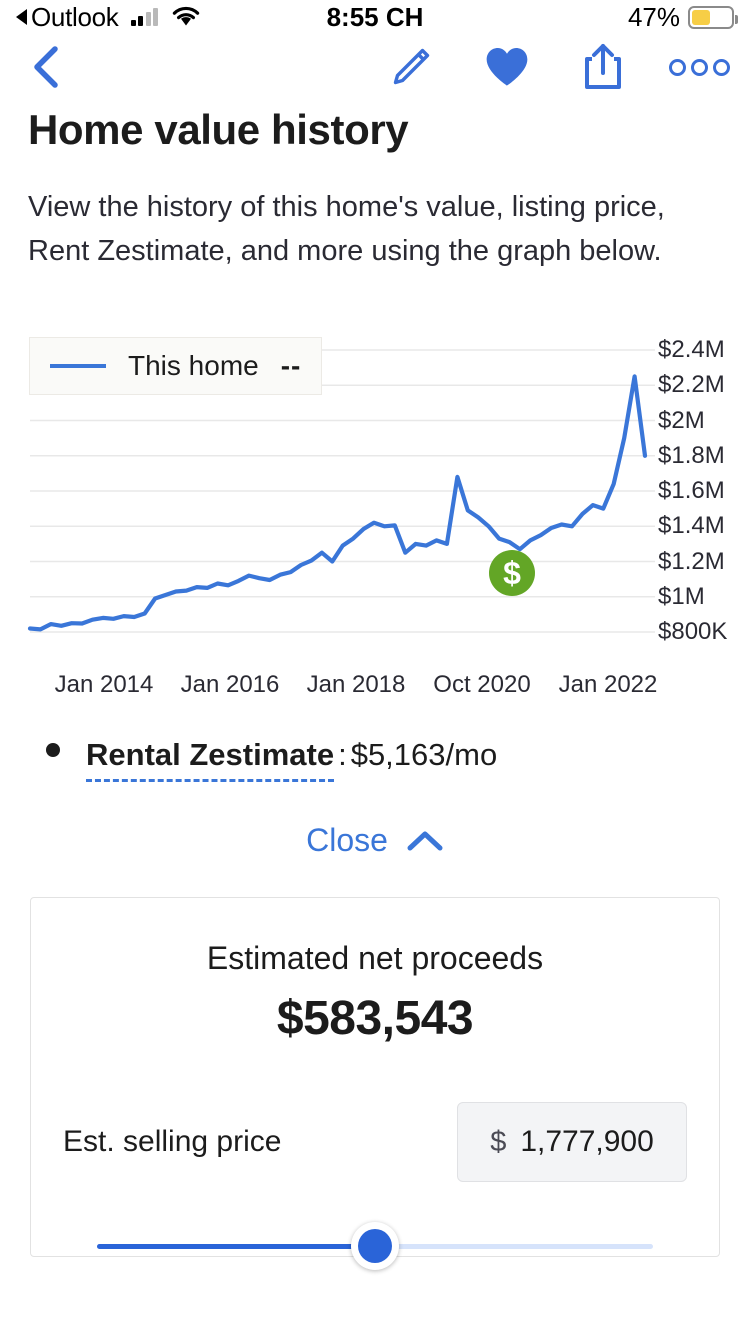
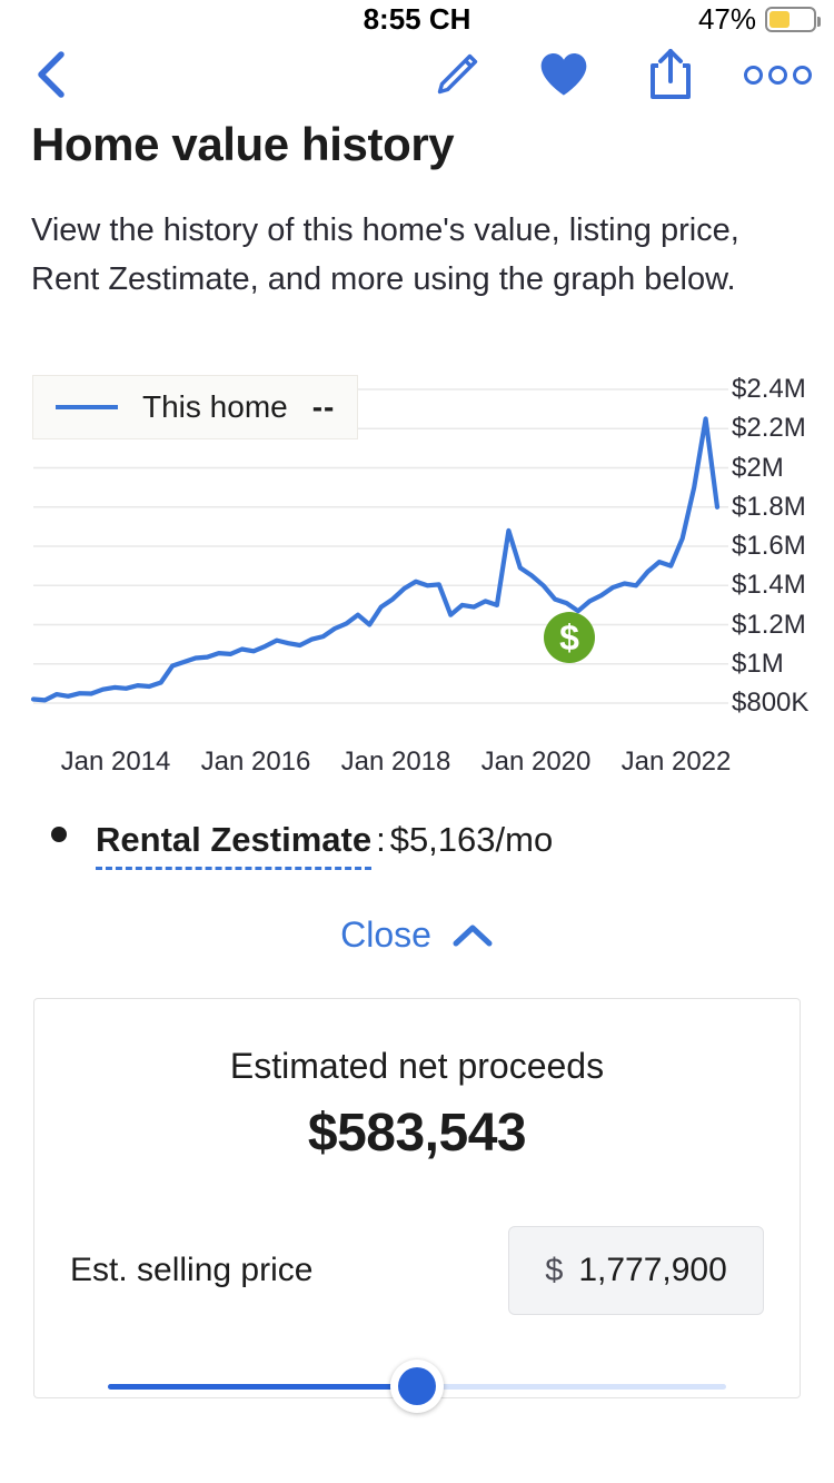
- Outlook
  8:55 CH
  47%
  Home value history
  View the history of this home's value, listing price, Rent Zestimate, and more using the graph below.
  This home
  --
  $2.4M
  $2.2M
  $2M
  $1.8M
  $1.6M
  $1.4M
  $1.2M
  $1M
  $800K
  Jan 2014
  Jan 2016
  Jan 2018
- Oct 2020
+ Jan 2020
  Jan 2022
  $
  Rental Zestimate
  :
  $5,163/mo
  Close
  Estimated net proceeds
  $583,543
  Est. selling price
  $
  1,777,900
